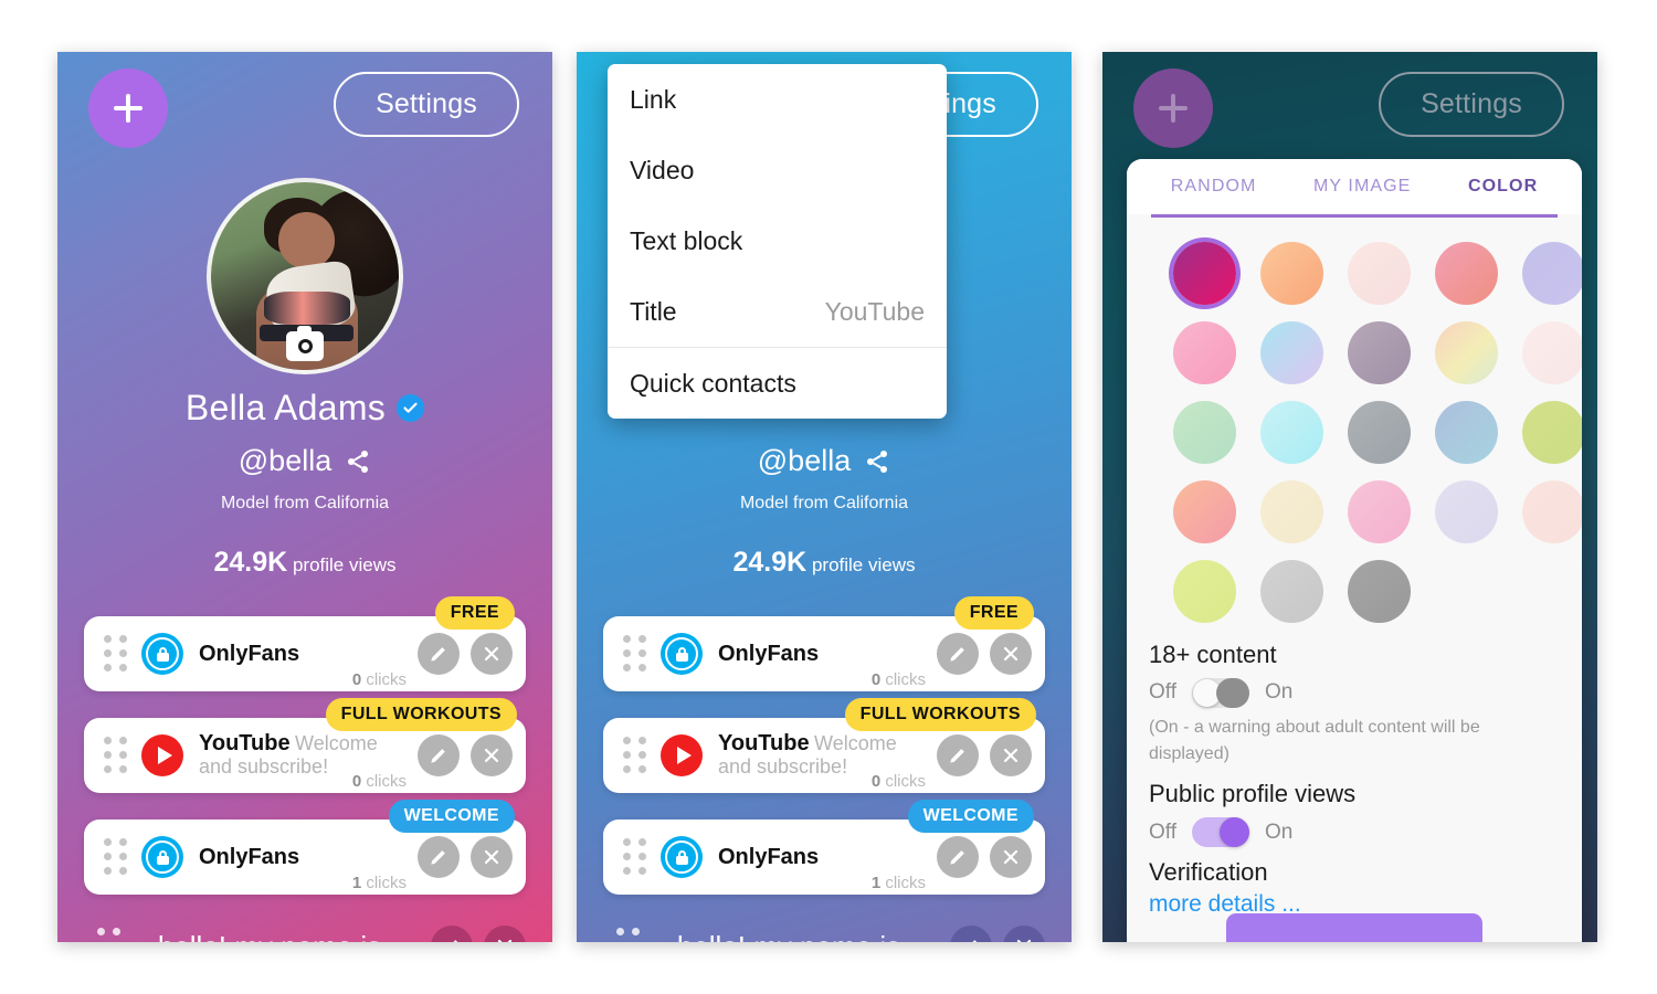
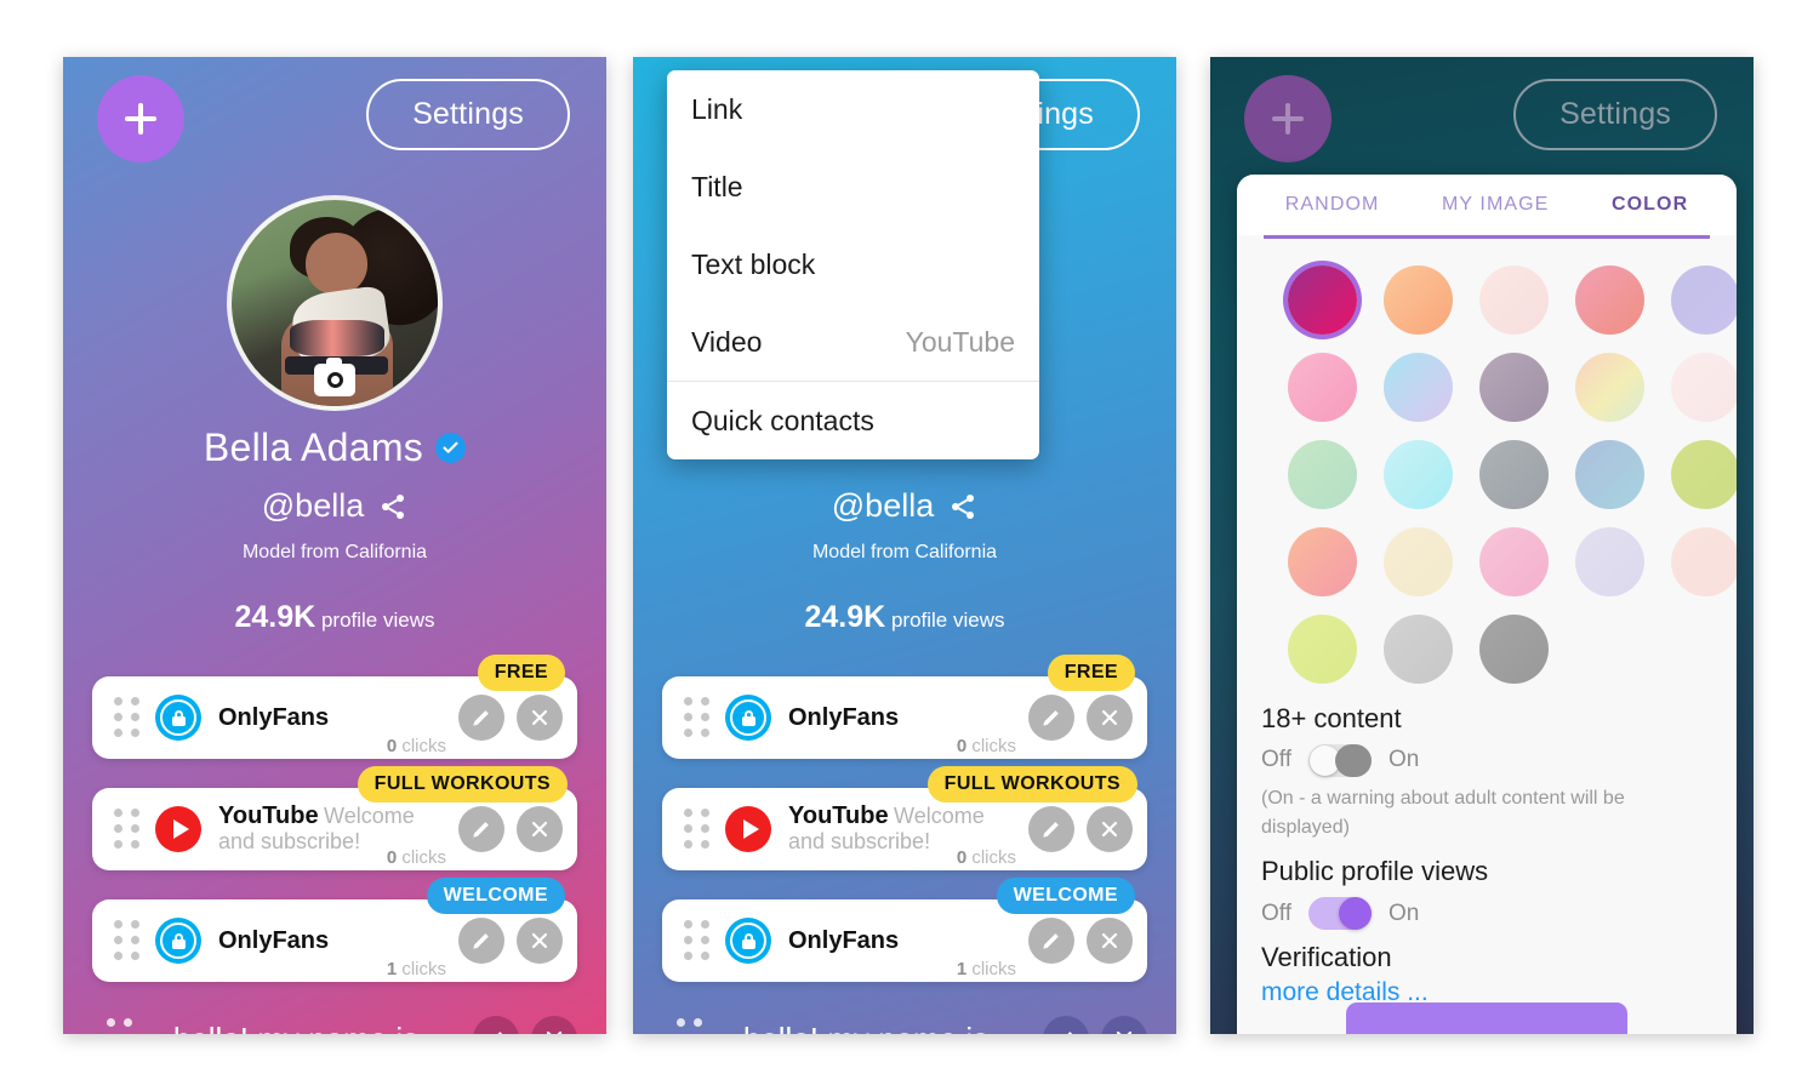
  Settings
  Bella Adams
  @bella
  Model from California
  24.9K profile views
  FREE
  OnlyFans
  0 clicks
  FULL WORKOUTS
  YouTube Welcome and subscribe!
  0 clicks
  WELCOME
  OnlyFans
  1 clicks
  @bella
  Model from California
  24.9K profile views
  FREE
  OnlyFans
  0 clicks
  FULL WORKOUTS
  YouTube Welcome and subscribe!
  0 clicks
  WELCOME
  OnlyFans
  1 clicks
  Link
- Video
+ Title
  Text block
- Title
+ Video
  YouTube
  Quick contacts
  Settings
  RANDOM
  MY IMAGE
  COLOR
  18+ content
  Off
  On
  (On - a warning about adult content will be displayed)
  Public profile views
  Off
  On
  Verification
  more details ...
